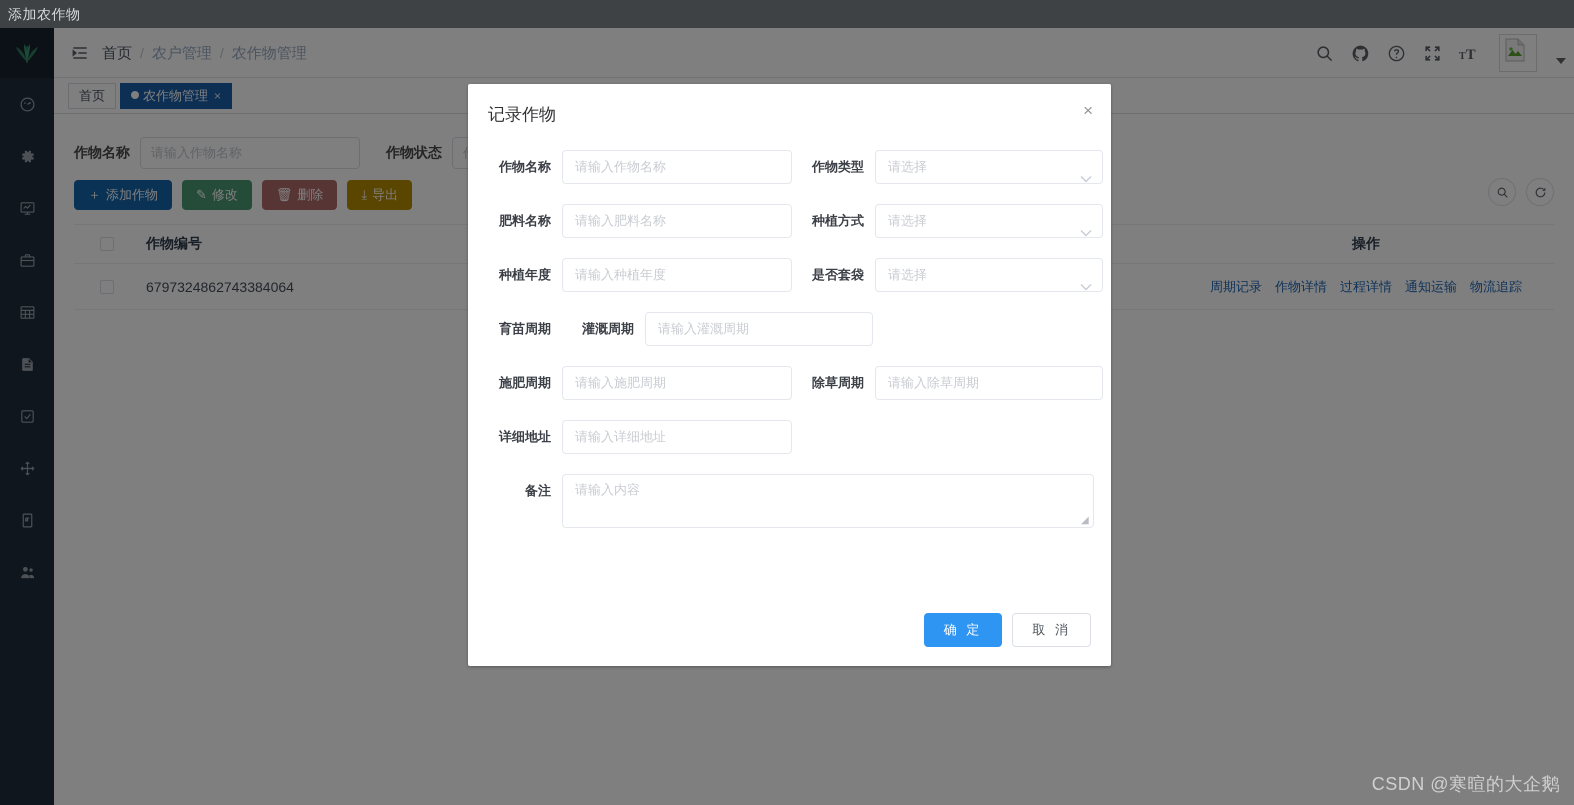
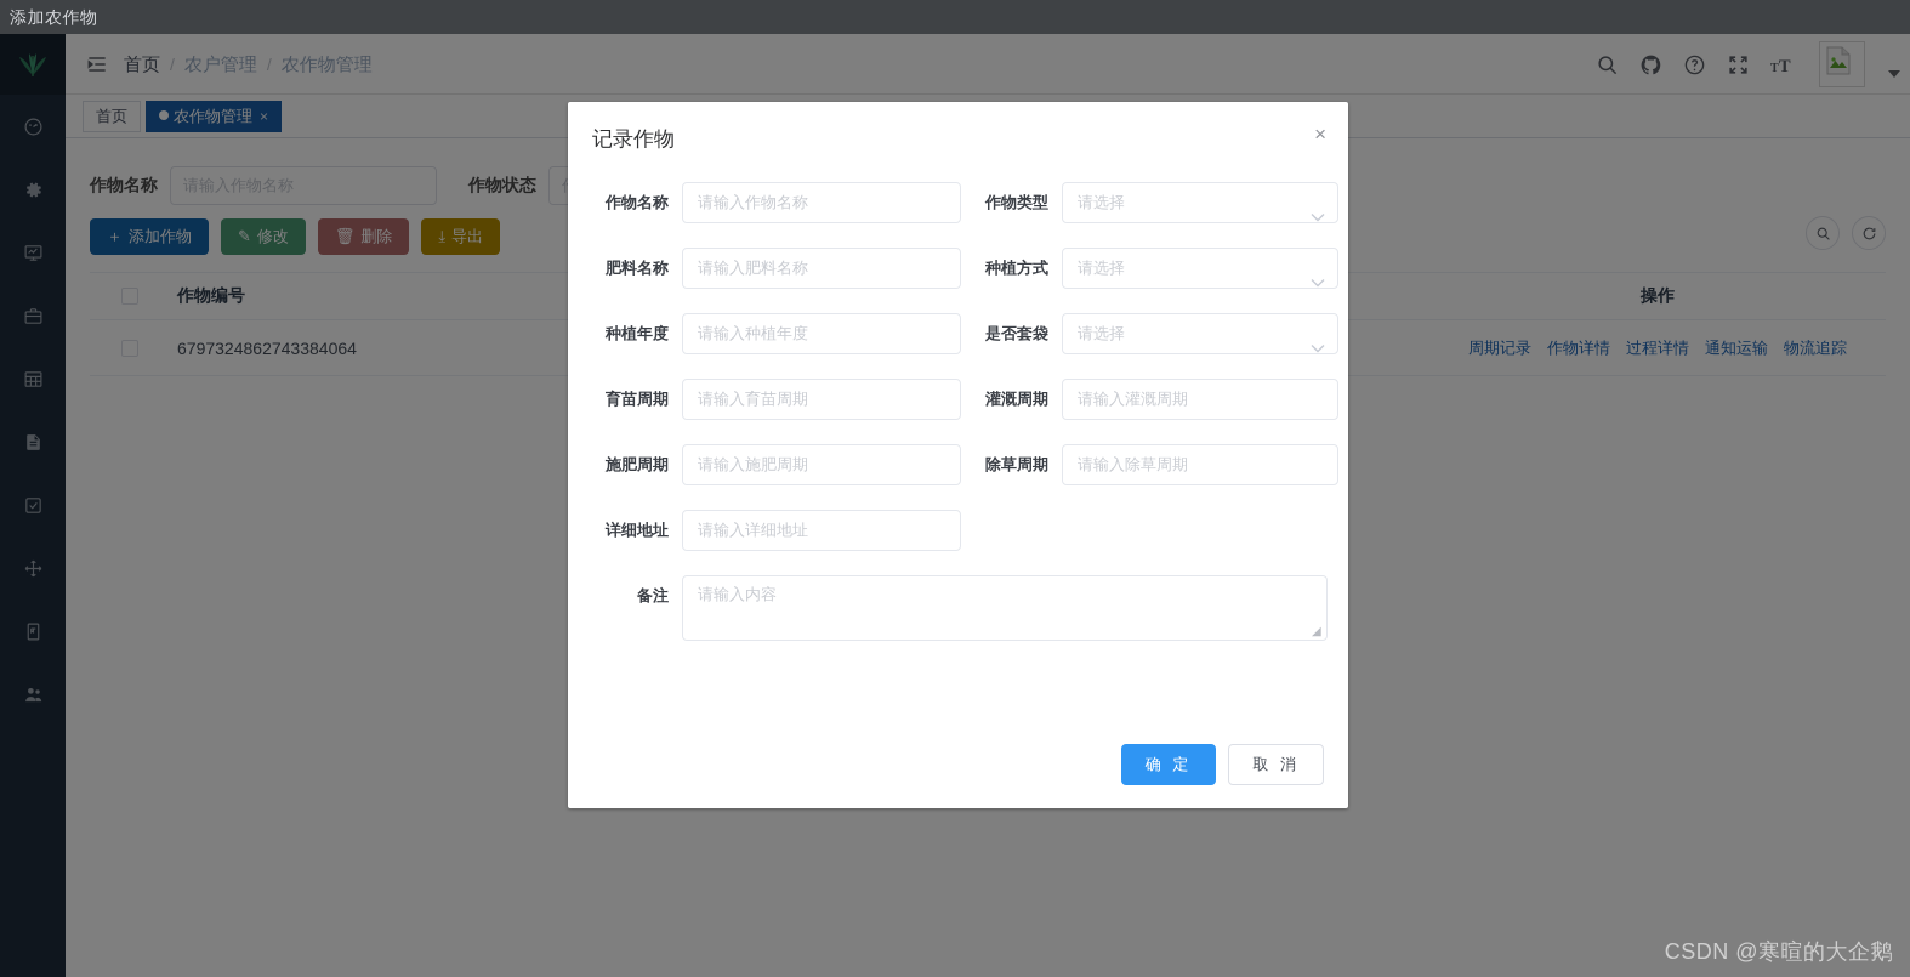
  添加农作物
  首页 / 农户管理 / 农作物管理
  T
  T
  首页
  农作物管理 ×
  作物名称
  请输入作物名称
  作物状态
  ＋
  添加作物
  ✎
  修改
  🗑
  删除
  ⤓
  导出
  作物编号
  操作
  6797324862743384064
  周期记录
  作物详情
  过程详情
  通知运输
  物流追踪
  记录作物
  ×
  作物名称
  请输入作物名称
  作物类型
  请选择
  肥料名称
  请输入肥料名称
  种植方式
  请选择
  种植年度
  请输入种植年度
  是否套袋
  请选择
  育苗周期
+ 请输入育苗周期
  灌溉周期
  请输入灌溉周期
  施肥周期
  请输入施肥周期
  除草周期
  请输入除草周期
  详细地址
  请输入详细地址
  备注
  请输入内容
  ◢
  确 定
  取 消
  CSDN @寒暄的大企鹅
